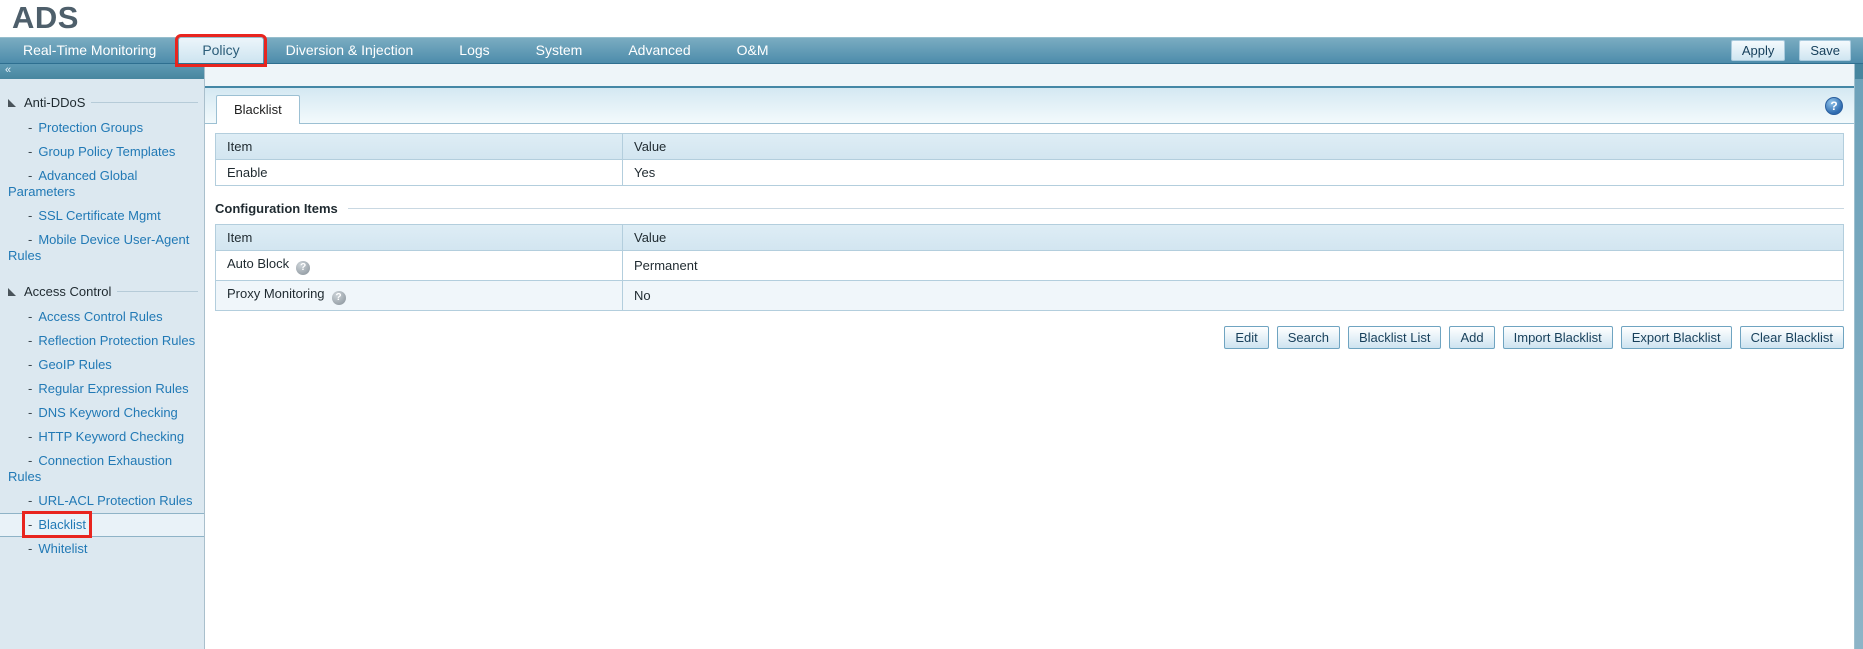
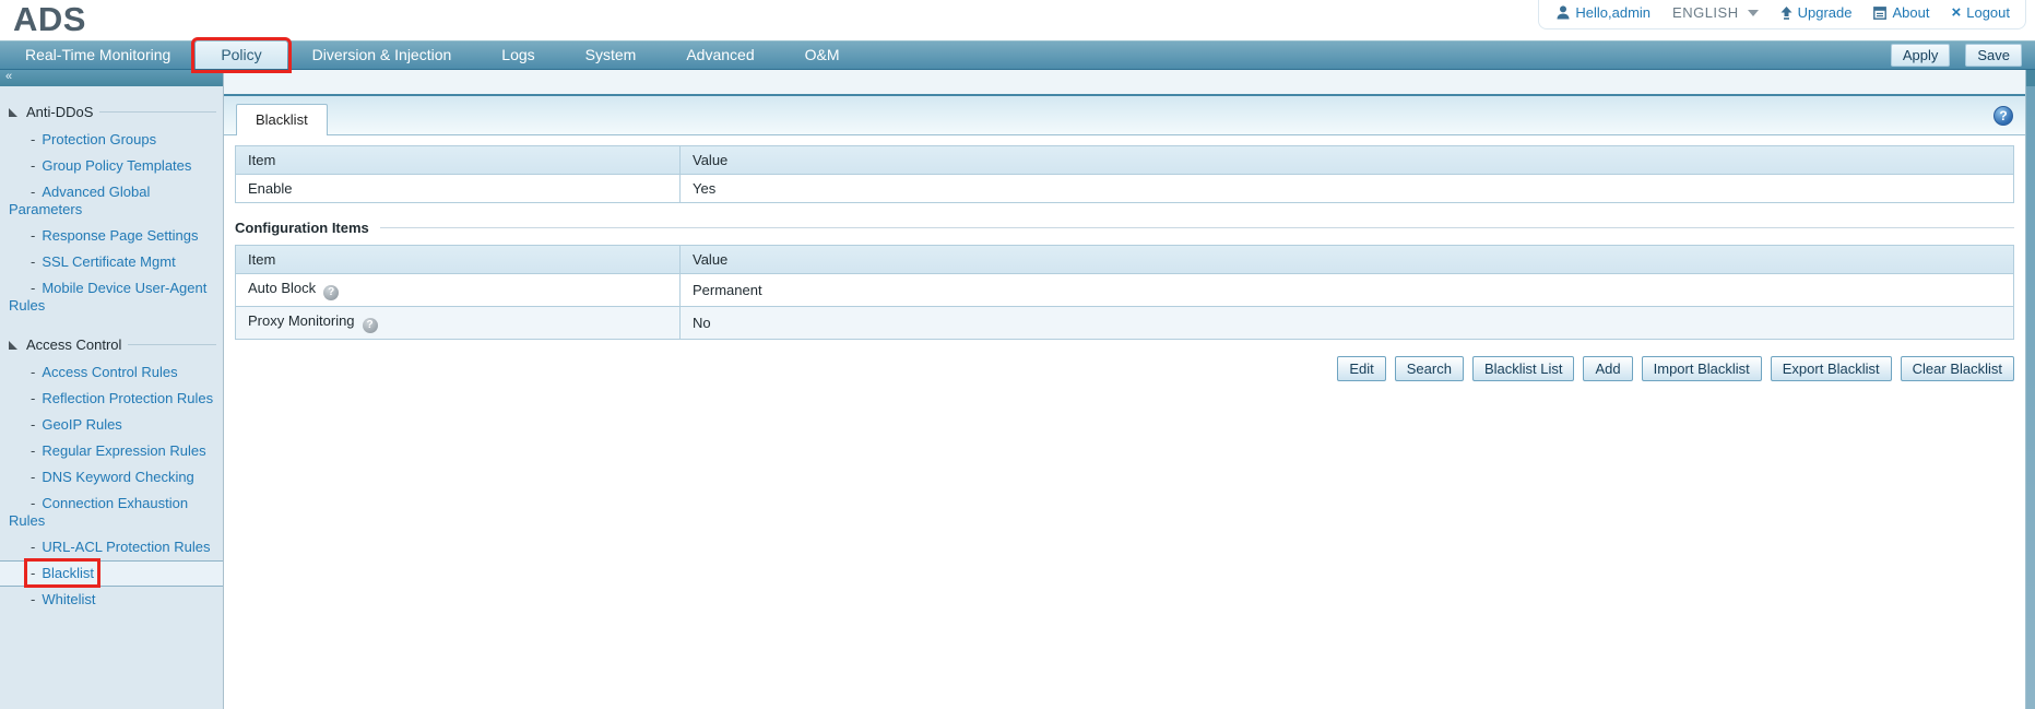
  ADS
+ Hello,admin
+ ENGLISH
+ Upgrade
+ About
+ ×
+ Logout
  Real-Time Monitoring
  Policy
  Diversion & Injection
  Logs
  System
  Advanced
  O&M
  Apply
  Save
  «
  Anti-DDoS
  - Protection Groups
  - Group Policy Templates
  - Advanced Global Parameters
+ - Response Page Settings
  - SSL Certificate Mgmt
  - Mobile Device User-Agent Rules
  Access Control
  - Access Control Rules
  - Reflection Protection Rules
  - GeoIP Rules
  - Regular Expression Rules
  - DNS Keyword Checking
- - HTTP Keyword Checking
  - Connection Exhaustion Rules
  - URL-ACL Protection Rules
  - Blacklist
  - Whitelist
  Blacklist
  ?
  Item	Value
  Enable	Yes
  Configuration Items
  Item	Value
  Auto Block ?	Permanent
  Proxy Monitoring ?	No
  Edit
  Search
  Blacklist List
  Add
  Import Blacklist
  Export Blacklist
  Clear Blacklist
